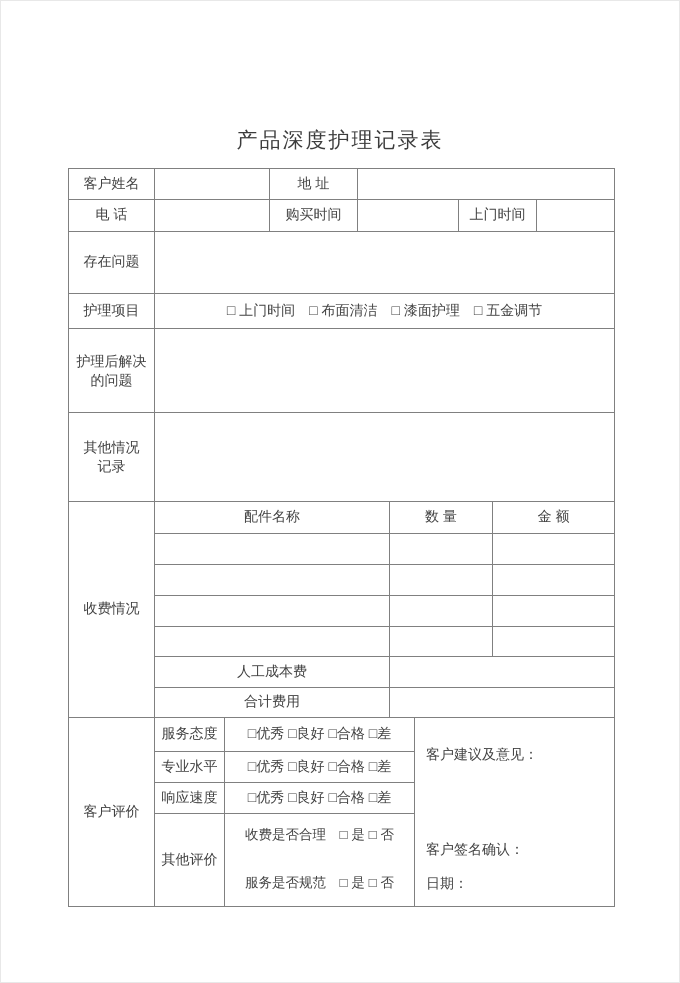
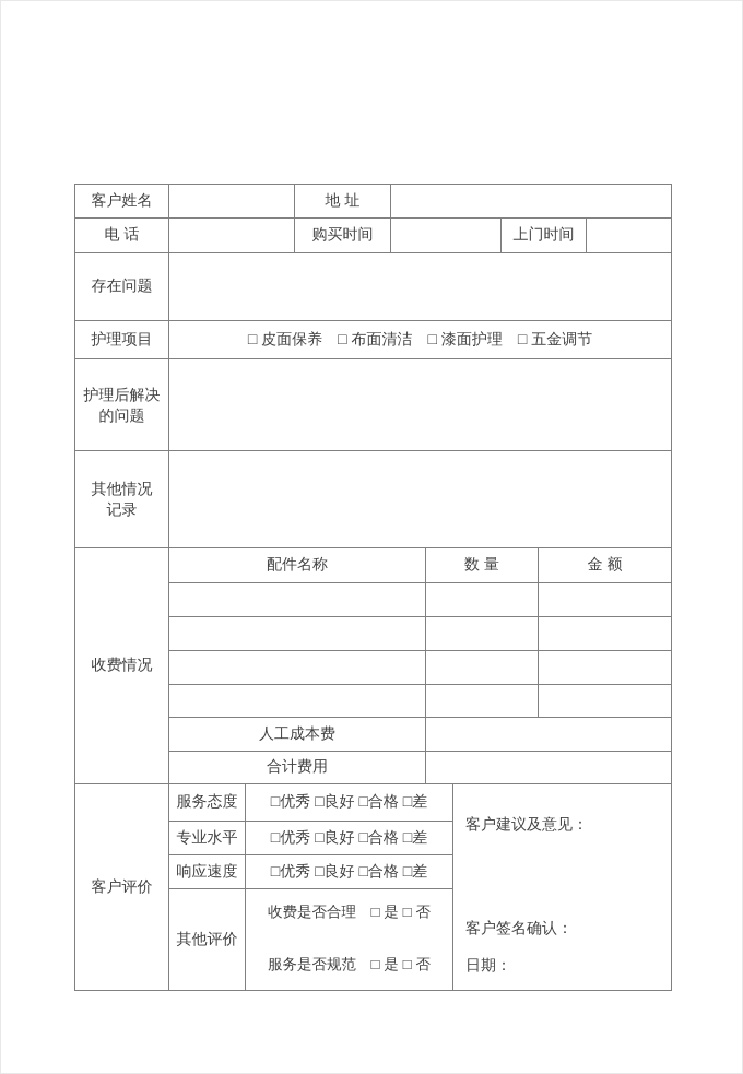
- 产品深度护理记录表
  客户姓名		地 址
  电 话		购买时间		上门时间
  存在问题
- 护理项目	□ 上门时间 □ 布面清洁 □ 漆面护理 □ 五金调节
+ 护理项目	□ 皮面保养 □ 布面清洁 □ 漆面护理 □ 五金调节
  护理后解决 的问题
  其他情况 记录
  收费情况	配件名称	数 量	金 额
  人工成本费
  合计费用
  客户评价	服务态度	□优秀 □良好 □合格 □差	客户建议及意见： 客户签名确认： 日期：
  专业水平	□优秀 □良好 □合格 □差
  响应速度	□优秀 □良好 □合格 □差
  其他评价	收费是否合理 □ 是 □ 否 服务是否规范 □ 是 □ 否
